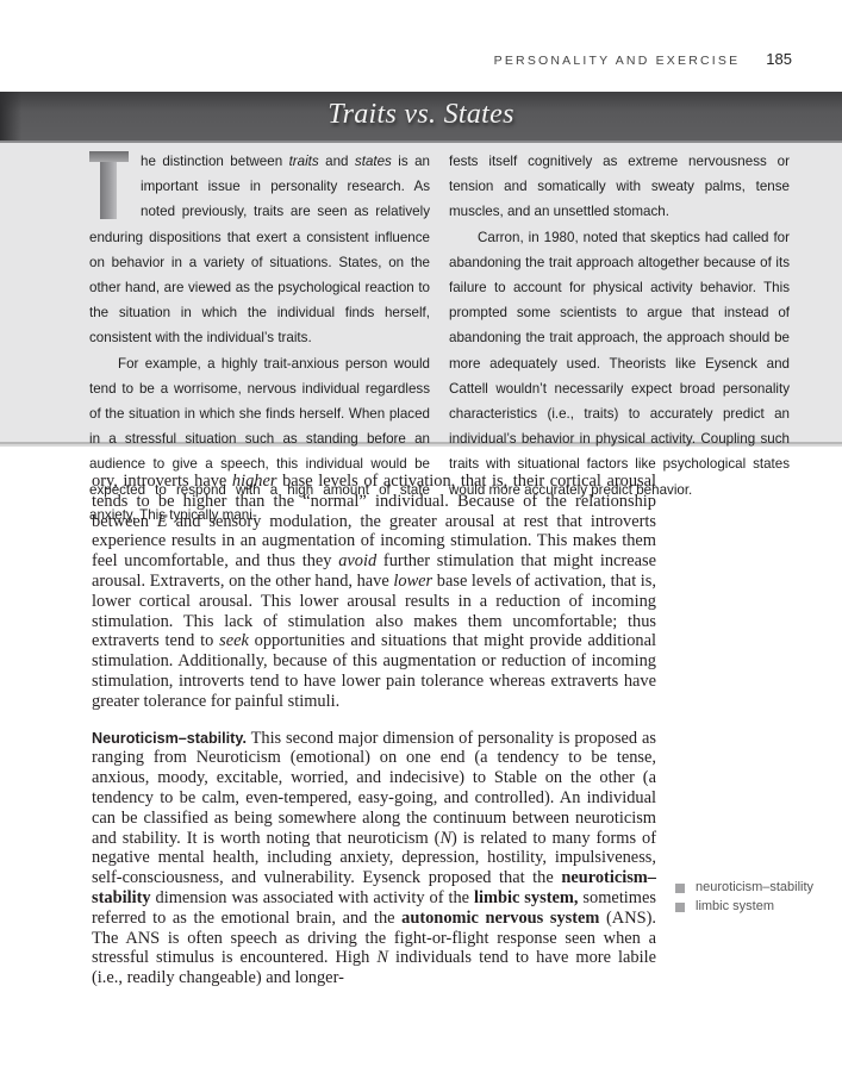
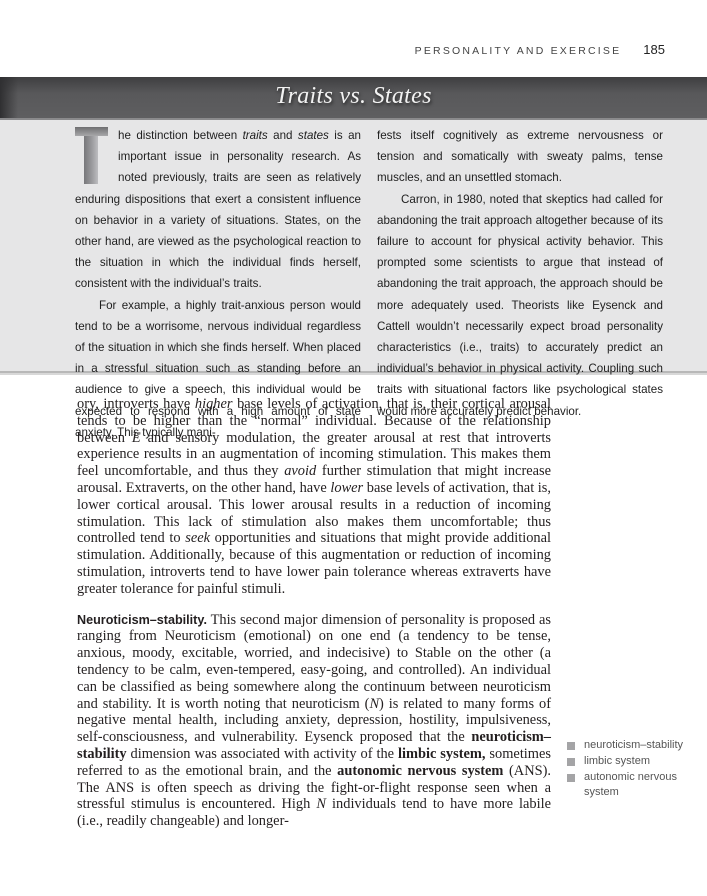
  PERSONALITY AND EXERCISE
  185
  Traits vs. States
  he distinction between traits and states is an important issue in personality research. As noted previously, traits are seen as relatively enduring dispositions that exert a consistent influence on behavior in a variety of situations. States, on the other hand, are viewed as the psychological reaction to the situation in which the individual finds herself, consistent with the individual’s traits.
  For example, a highly trait-anxious person would tend to be a worrisome, nervous individual regardless of the situation in which she finds herself. When placed in a stressful situation such as standing before an audience to give a speech, this individual would be expected to respond with a high amount of state anxiety. This typically mani-
  fests itself cognitively as extreme nervousness or tension and somatically with sweaty palms, tense muscles, and an unsettled stomach.
  Carron, in 1980, noted that skeptics had called for abandoning the trait approach altogether because of its failure to account for physical activity behavior. This prompted some scientists to argue that instead of abandoning the trait approach, the approach should be more adequately used. Theorists like Eysenck and Cattell wouldn’t necessarily expect broad personality characteristics (i.e., traits) to accurately predict an individual’s behavior in physical activity. Coupling such traits with situational factors like psychological states would more accurately predict behavior.
- ory, introverts have higher base levels of activation, that is, their cortical arousal tends to be higher than the “normal” individual. Because of the relationship between E and sensory modulation, the greater arousal at rest that introverts experience results in an augmentation of incoming stimulation. This makes them feel uncomfortable, and thus they avoid further stimulation that might increase arousal. Extraverts, on the other hand, have lower base levels of activation, that is, lower cortical arousal. This lower arousal results in a reduction of incoming stimulation. This lack of stimulation also makes them uncomfortable; thus extraverts tend to seek opportunities and situations that might provide additional stimulation. Additionally, because of this augmentation or reduction of incoming stimulation, introverts tend to have lower pain tolerance whereas extraverts have greater tolerance for painful stimuli.
+ ory, introverts have higher base levels of activation, that is, their cortical arousal tends to be higher than the “normal” individual. Because of the relationship between E and sensory modulation, the greater arousal at rest that introverts experience results in an augmentation of incoming stimulation. This makes them feel uncomfortable, and thus they avoid further stimulation that might increase arousal. Extraverts, on the other hand, have lower base levels of activation, that is, lower cortical arousal. This lower arousal results in a reduction of incoming stimulation. This lack of stimulation also makes them uncomfortable; thus controlled tend to seek opportunities and situations that might provide additional stimulation. Additionally, because of this augmentation or reduction of incoming stimulation, introverts tend to have lower pain tolerance whereas extraverts have greater tolerance for painful stimuli.
  Neuroticism–stability. This second major dimension of personality is proposed as ranging from Neuroticism (emotional) on one end (a tendency to be tense, anxious, moody, excitable, worried, and indecisive) to Stable on the other (a tendency to be calm, even-tempered, easy-going, and controlled). An individual can be classified as being somewhere along the continuum between neuroticism and stability. It is worth noting that neuroticism (N) is related to many forms of negative mental health, including anxiety, depression, hostility, impulsiveness, self-consciousness, and vulnerability. Eysenck proposed that the neuroticism–stability dimension was associated with activity of the limbic system, sometimes referred to as the emotional brain, and the autonomic nervous system (ANS). The ANS is often speech as driving the fight-or-flight response seen when a stressful stimulus is encountered. High N individuals tend to have more labile (i.e., readily changeable) and longer-
  neuroticism–stability
  limbic system
+ autonomic nervous system
